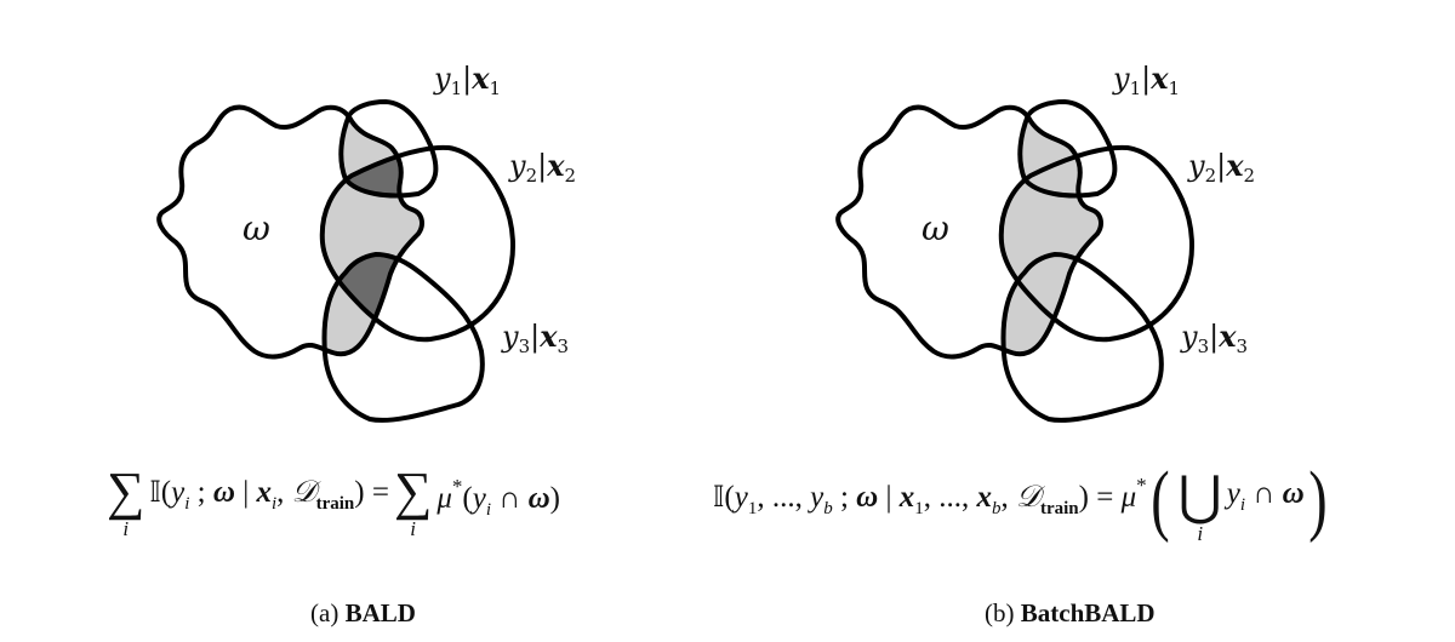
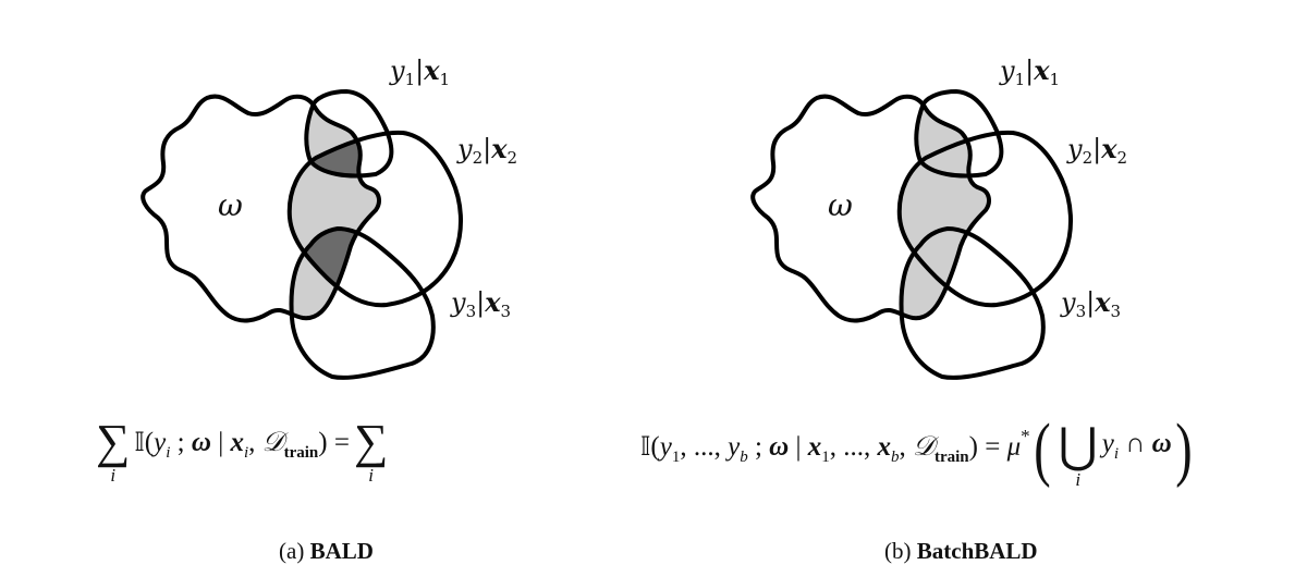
  ω
  y1|x1
  y2|x2
  y3|x3
  ∑
  i
  𝕀(yi ; ω | xi, 𝒟train) =
  ∑
  i
- μ*(yi ∩ ω)
  (a) BALD
  ω
  y1|x1
  y2|x2
  y3|x3
  𝕀(y1, ..., yb ; ω | x1, ..., xb, 𝒟train) = μ*
  (
  ⋃
  i
  yi ∩ ω
  )
  (b) BatchBALD
